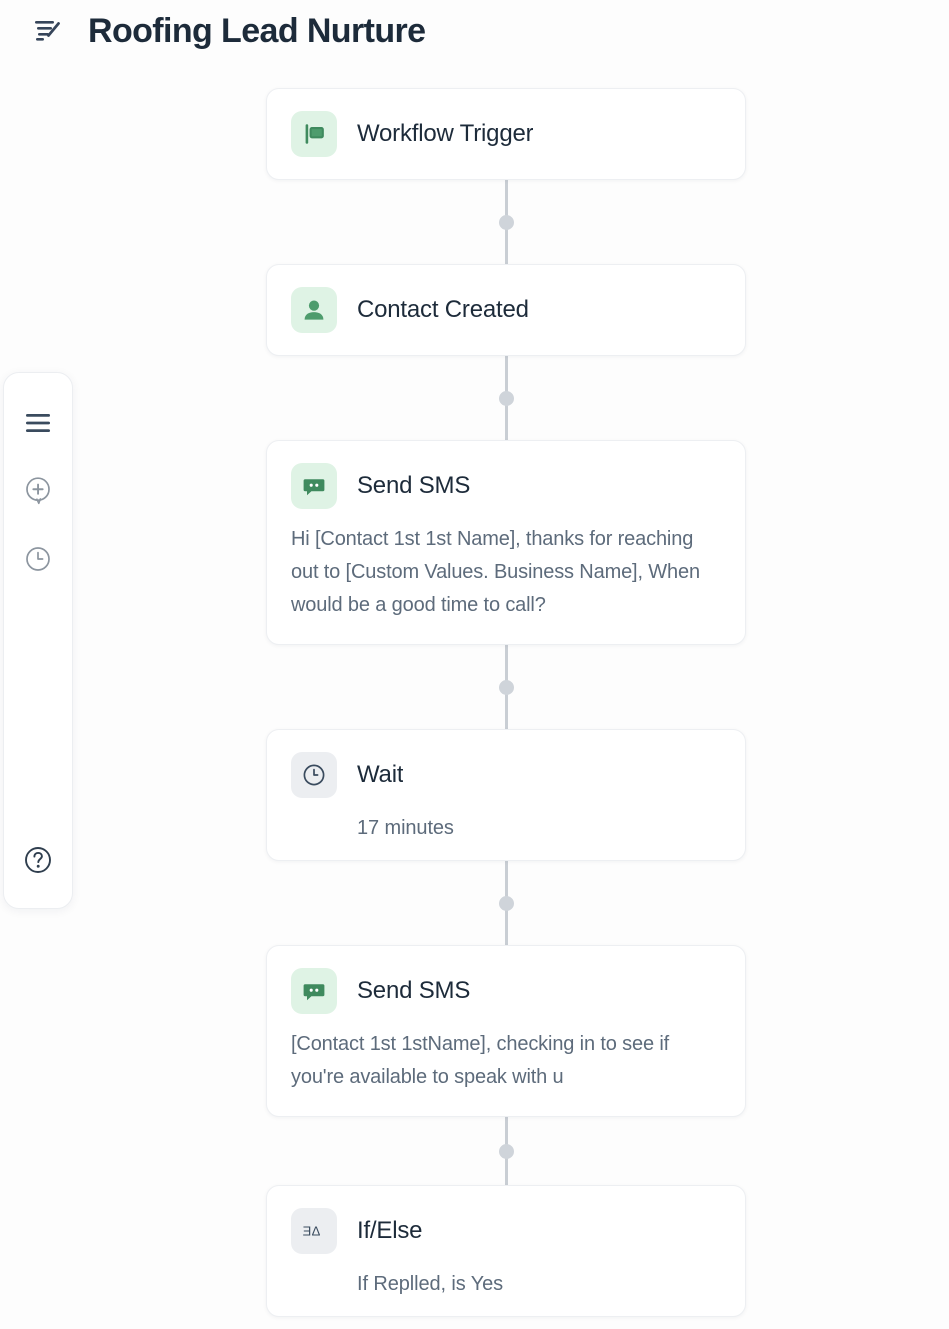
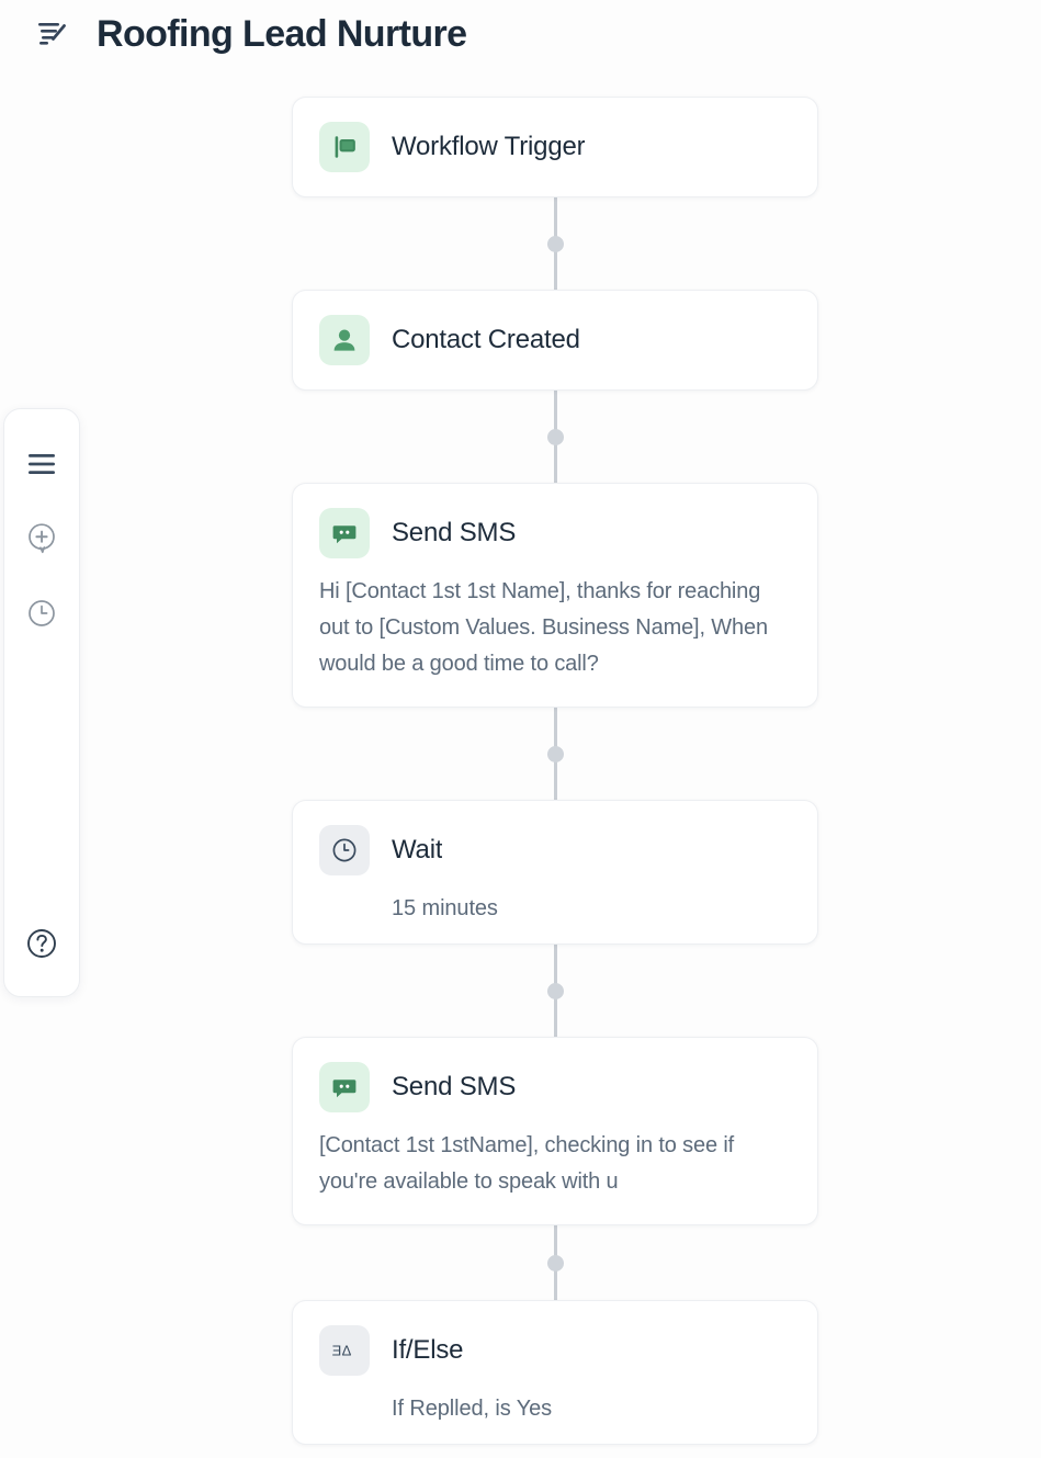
  Roofing Lead Nurture
  Workflow Trigger
  Contact Created
  Send SMS
  Hi [Contact 1st 1st Name], thanks for reaching out to [Custom Values. Business Name], When would be a good time to call?
  Wait
- 17 minutes
+ 15 minutes
  Send SMS
  [Contact 1st 1stName], checking in to see if you're available to speak with u
  Ǝ
  Δ
  If/Else
  If Replled, is Yes
